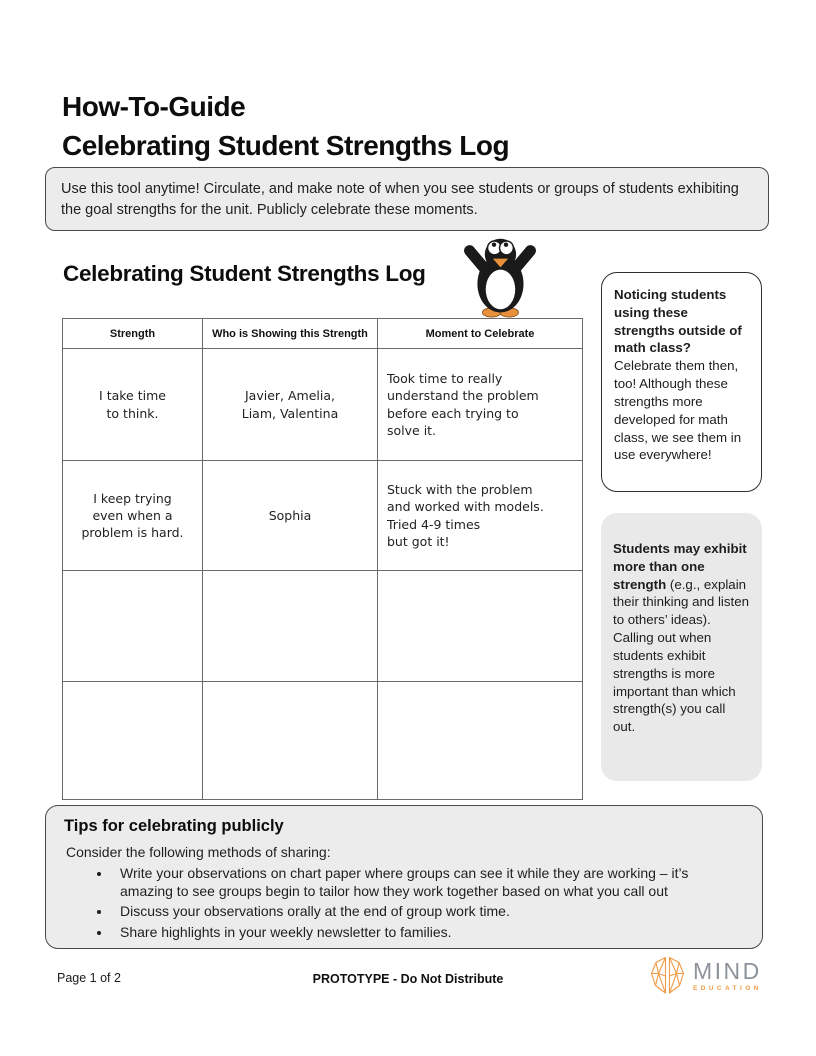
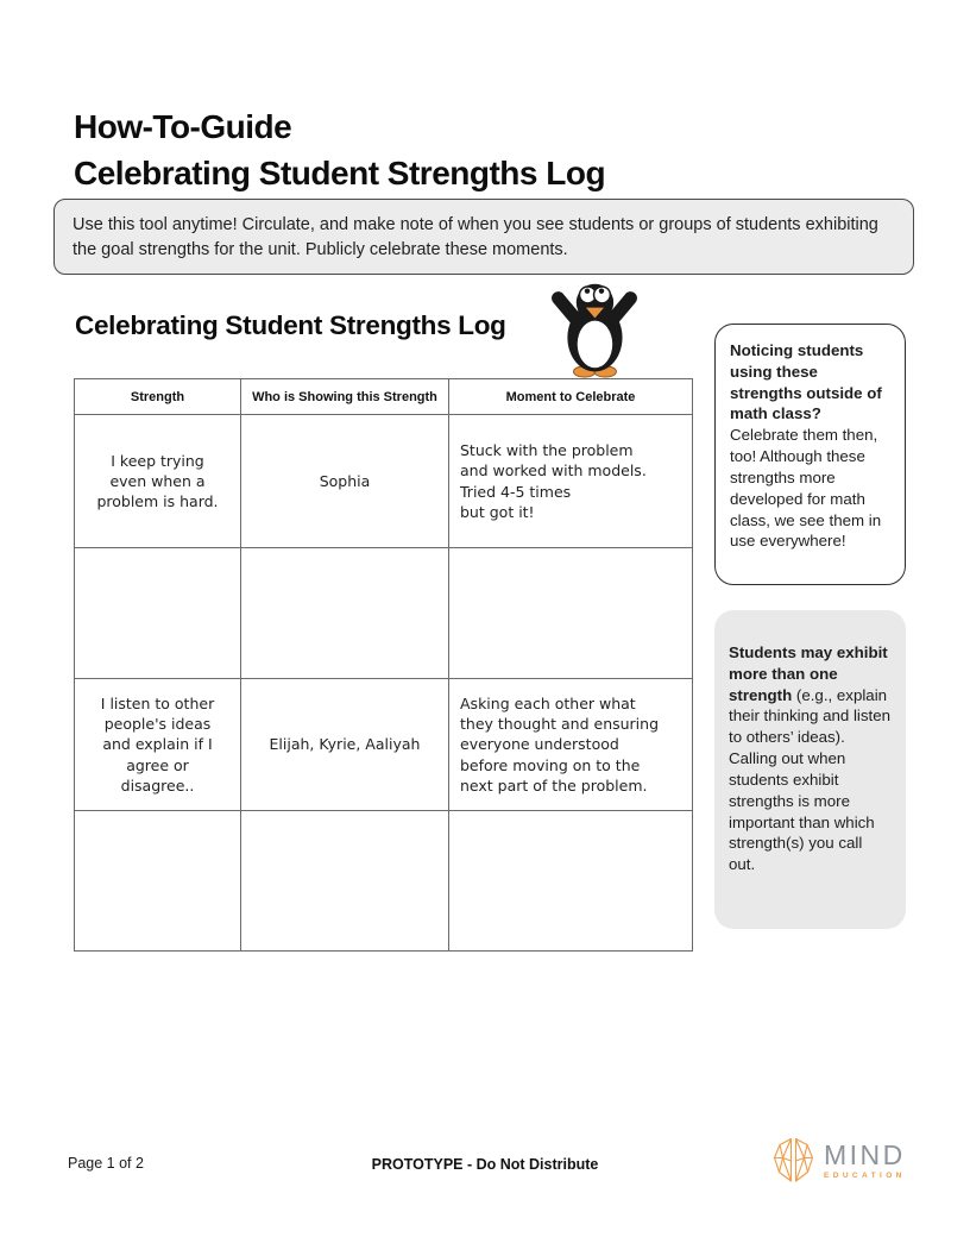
  How-To-Guide
  Celebrating Student Strengths Log
  Use this tool anytime! Circulate, and make note of when you see students or groups of students exhibiting the goal strengths for the unit. Publicly celebrate these moments.
  Celebrating Student Strengths Log
  Strength	Who is Showing this Strength	Moment to Celebrate
- I take time to think.	Javier, Amelia, Liam, Valentina	Took time to really understand the problem before each trying to solve it.
- I keep trying even when a problem is hard.	Sophia	Stuck with the problem and worked with models. Tried 4-9 times but got it!
+ I keep trying even when a problem is hard.	Sophia	Stuck with the problem and worked with models. Tried 4-5 times but got it!
+ I listen to other people's ideas and explain if I agree or disagree..	Elijah, Kyrie, Aaliyah	Asking each other what they thought and ensuring everyone understood before moving on to the next part of the problem.
  Noticing students using these strengths outside of math class? Celebrate them then, too! Although these strengths more developed for math class, we see them in use everywhere!
  Students may exhibit more than one strength (e.g., explain their thinking and listen to others’ ideas). Calling out when students exhibit strengths is more important than which strength(s) you call out.
- Tips for celebrating publicly
- Consider the following methods of sharing:
- Write your observations on chart paper where groups can see it while they are working – it’s amazing to see groups begin to tailor how they work together based on what you call out
- Discuss your observations orally at the end of group work time.
- Share highlights in your weekly newsletter to families.
  Page 1 of 2
  PROTOTYPE - Do Not Distribute
  MIND
